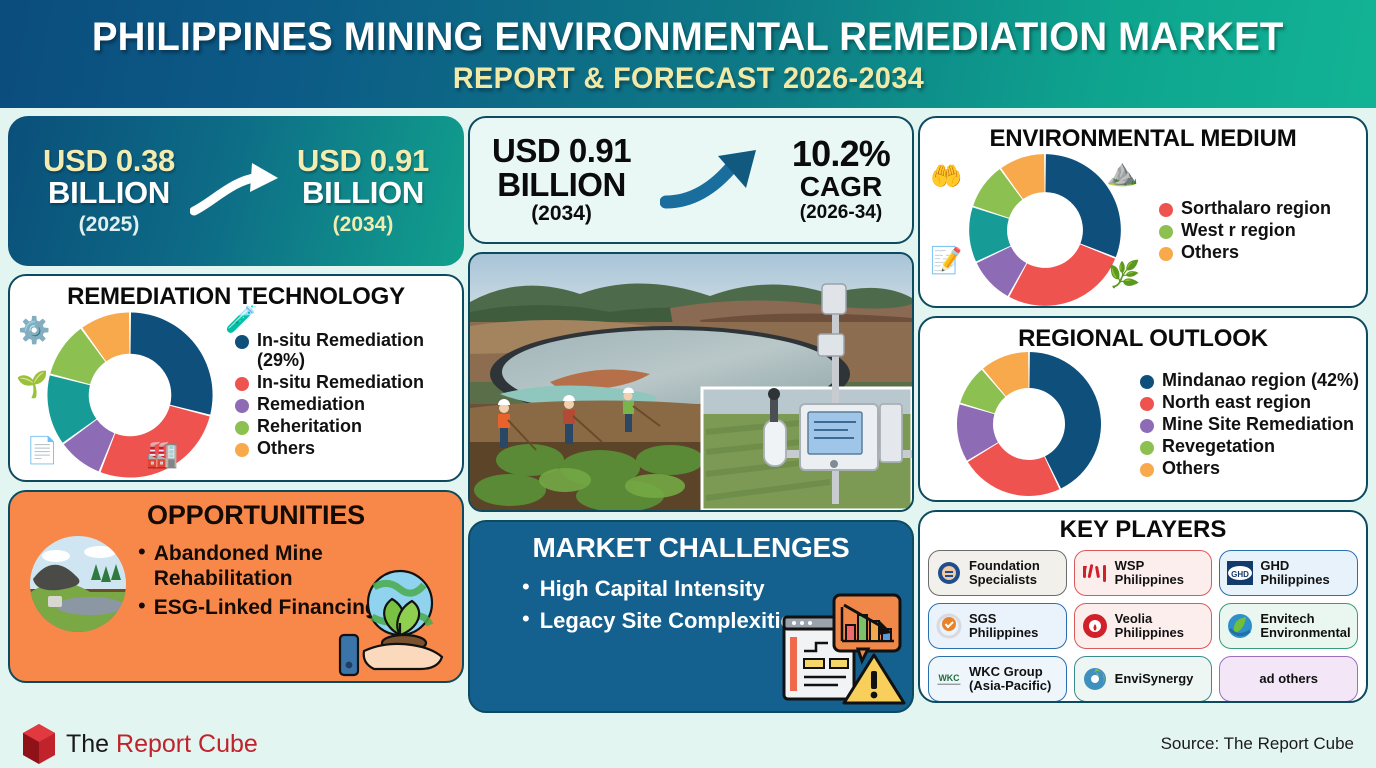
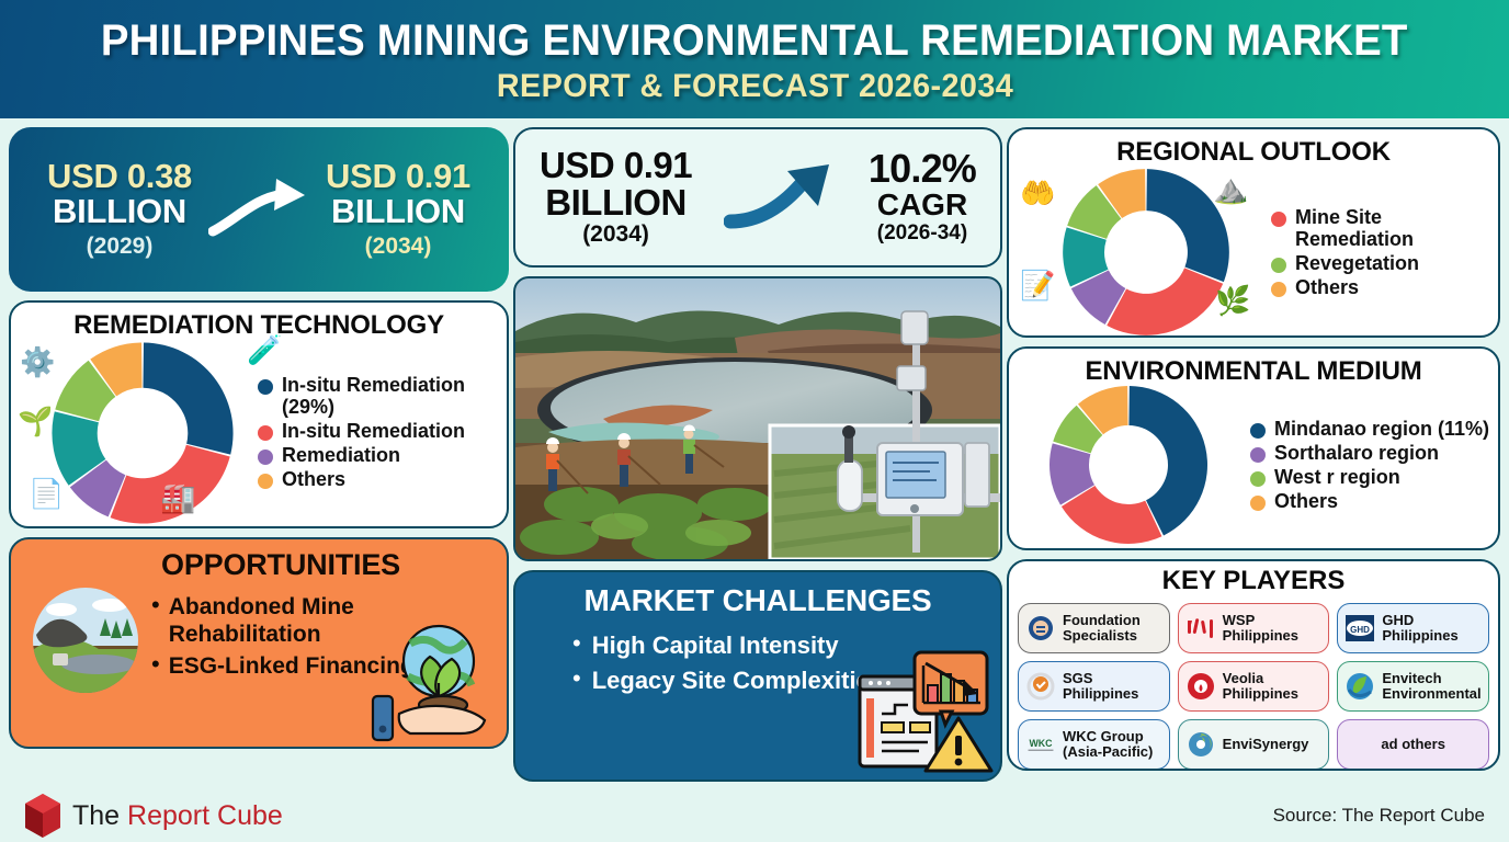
  PHILIPPINES MINING ENVIRONMENTAL REMEDIATION MARKET
  REPORT & FORECAST 2026-2034
  USD 0.38
  BILLION
- (2025)
+ (2029)
  USD 0.91
  BILLION
  (2034)
  REMEDIATION TECHNOLOGY
  ⚙️
  🌱
  📄
  🏭
  🧪
  In-situ Remediation (29%)
  In-situ Remediation
  Remediation
- Reheritation
  Others
  OPPORTUNITIES
  •
  Abandoned Mine Rehabilitation
  •
  ESG-Linked Financin
  USD 0.91
  BILLION
  (2034)
  10.2%
  CAGR
  (2026-34)
  MARKET CHALLENGES
  •
  High Capital Intensity
  •
  Legacy Site Complexiti
- ENVIRONMENTAL MEDIUM
+ REGIONAL OUTLOOK
  🤲
  📝
  ⛰️
  🌿
- Sorthalaro region
+ Mine Site Remediation
- West r region
+ Revegetation
  Others
- REGIONAL OUTLOOK
+ ENVIRONMENTAL MEDIUM
- Mindanao region (42%)
+ Mindanao region (11%)
- North east region
- Mine Site Remediation
+ Sorthalaro region
- Revegetation
+ West r region
  Others
  KEY PLAYERS
  Foundation
  Specialists
  WSP
  Philippines
  GHD
  GHD
  Philippines
  SGS
  Philippines
  Veolia
  Philippines
  Envitech
  Environmental
  WKC
  WKC Group
  (Asia-Pacific)
  EnviSynergy
  ad others
  The Report Cube
  Source: The Report Cube
